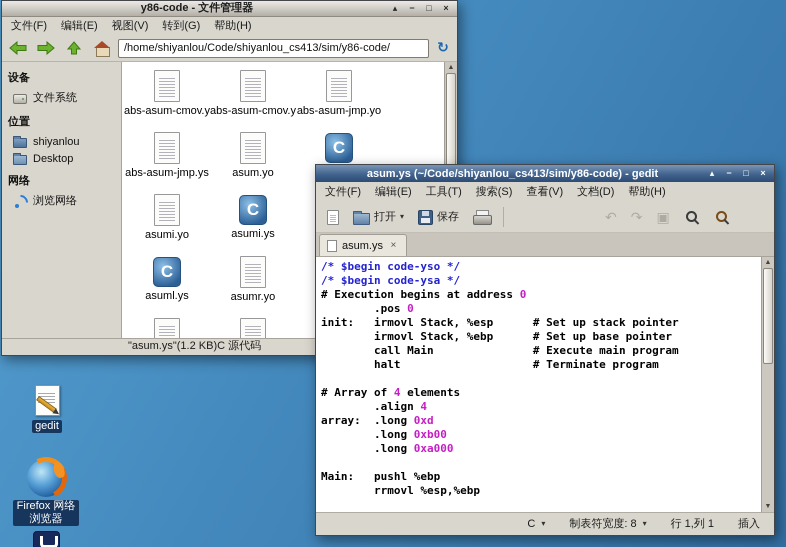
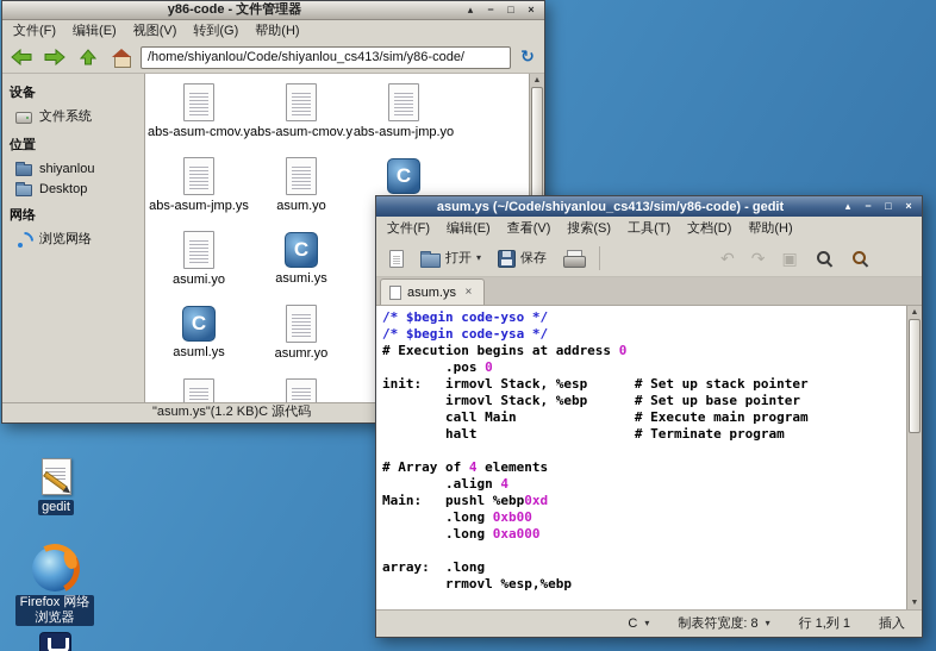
  gedit
  Firefox 网络浏览器
  y86-code - 文件管理器
  ▴
  −
  □
  ×
  文件(F)
  编辑(E)
  视图(V)
  转到(G)
  帮助(H)
  /home/shiyanlou/Code/shiyanlou_cs413/sim/y86-code/
  ↻
  设备
  文件系统
  位置
  shiyanlou
  Desktop
  网络
  浏览网络
  abs-asum-cmov.y
  abs-asum-cmov.y
  abs-asum-jmp.yo
  abs-asum-jmp.ys
  asum.yo
  C
  asumi.yo
  C
  asumi.ys
  C
  asuml.ys
  asumr.yo
  "asum.ys"(1.2 KB)C 源代码
  asum.ys (~/Code/shiyanlou_cs413/sim/y86-code) - gedit
  ▴
  −
  □
  ×
  文件(F)
  编辑(E)
- 工具(T)
+ 查看(V)
  搜索(S)
- 查看(V)
+ 工具(T)
  文档(D)
  帮助(H)
  打开
  ▾
  保存
  ↶
  ↷
  ▣
  asum.ys
  ×
  /* $begin code-yso */
  /* $begin code-ysa */
  # Execution begins at address 0
  .pos 0
  init: irmovl Stack, %esp # Set up stack pointer
  irmovl Stack, %ebp # Set up base pointer
  call Main # Execute main program
  halt # Terminate program
  # Array of 4 elements
  .align 4
- array: .long 0xd
+ Main: pushl %ebp0xd
  .long 0xb00
  .long 0xa000
- Main: pushl %ebp
+ array: .long
  rrmovl %esp,%ebp
  C
  ▾
  制表符宽度: 8
  ▾
  行 1,列 1
  插入
